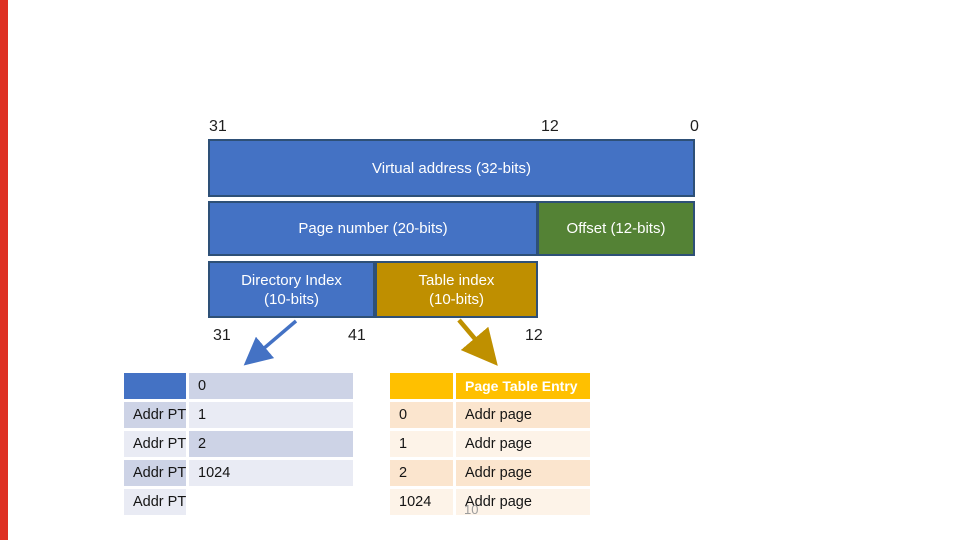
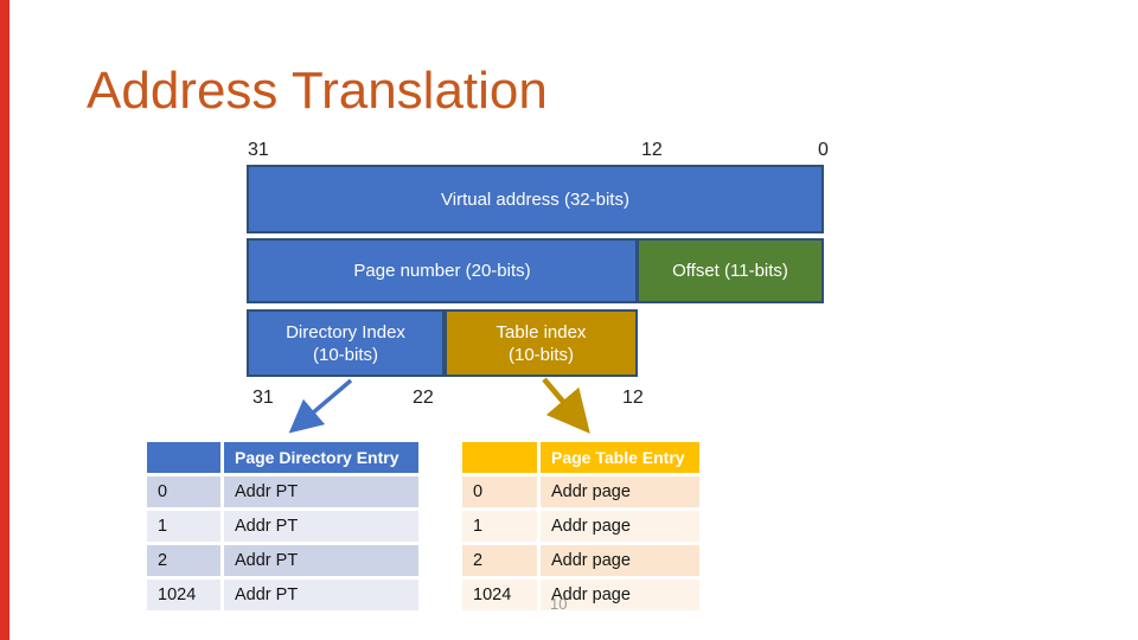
+ Address Translation
  31
  12
  0
  Virtual address (32-bits)
  Page number (20-bits)
- Offset (12-bits)
+ Offset (11-bits)
  Directory Index
  (10-bits)
  Table index
  (10-bits)
  31
- 41
+ 22
  12
+ Page Directory Entry
  0
  Addr PT
  1
  Addr PT
  2
  Addr PT
  1024
  Addr PT
  Page Table Entry
  0
  Addr page
  1
  Addr page
  2
  Addr page
  1024
  Addr page
  10
